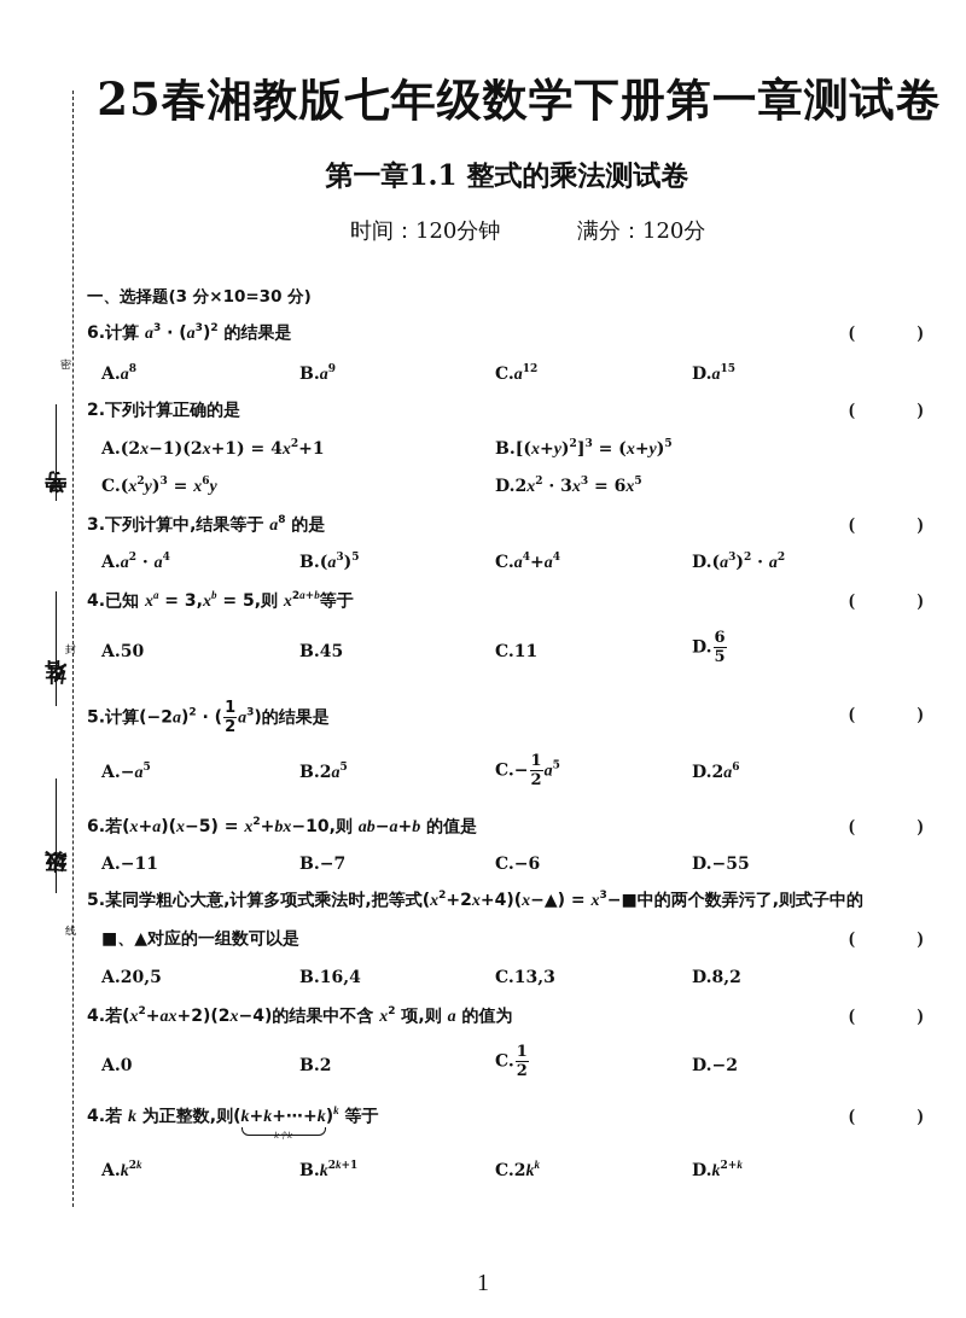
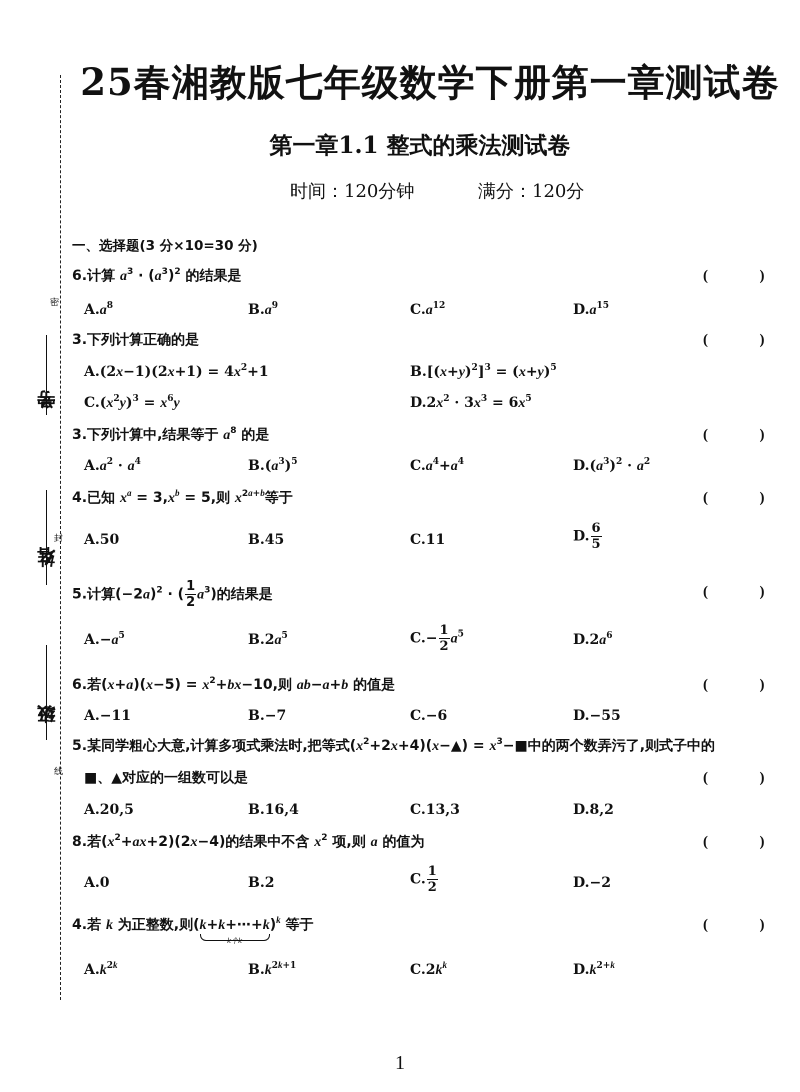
  25春湘教版七年级数学下册第一章测试卷
  第一章1.1 整式的乘法测试卷
  时间：120分钟
  满分：120分
  密
  封
  线
  一、选择题(3 分×10=30 分)
  6.计算 a3 · (a3)2 的结果是
  ( )
  A.a8
  B.a9
  C.a12
  D.a15
- 2.下列计算正确的是
+ 3.下列计算正确的是
  ( )
  A.(2x−1)(2x+1) = 4x2+1
  B.[(x+y)2]3 = (x+y)5
  C.(x2y)3 = x6y
  D.2x2 · 3x3 = 6x5
  3.下列计算中,结果等于 a8 的是
  ( )
  A.a2 · a4
  B.(a3)5
  C.a4+a4
  D.(a3)2 · a2
  4.已知 xa = 3,xb = 5,则 x2a+b等于
  ( )
  A.50
  B.45
  C.11
  D.
  6
  5
  5.计算(−2a)2 · (
  1
  2
  a3)的结果是
  ( )
  A.−a5
  B.2a5
  C.−
  1
  2
  a5
  D.2a6
  6.若(x+a)(x−5) = x2+bx−10,则 ab−a+b 的值是
  ( )
  A.−11
  B.−7
  C.−6
  D.−55
  5.某同学粗心大意,计算多项式乘法时,把等式(x2+2x+4)(x−▲) = x3−■中的两个数弄污了,则式子中的
  ■、▲对应的一组数可以是
  ( )
  A.20,5
  B.16,4
  C.13,3
  D.8,2
- 4.若(x2+ax+2)(2x−4)的结果中不含 x2 项,则 a 的值为
+ 8.若(x2+ax+2)(2x−4)的结果中不含 x2 项,则 a 的值为
  ( )
  A.0
  B.2
  C.
  1
  2
  D.−2
  4.若 k 为正整数,则(k+k+⋯+k
  k个k
  )k 等于
  ( )
  A.k2k
  B.k2k+1
  C.2kk
  D.k2+k
  1
